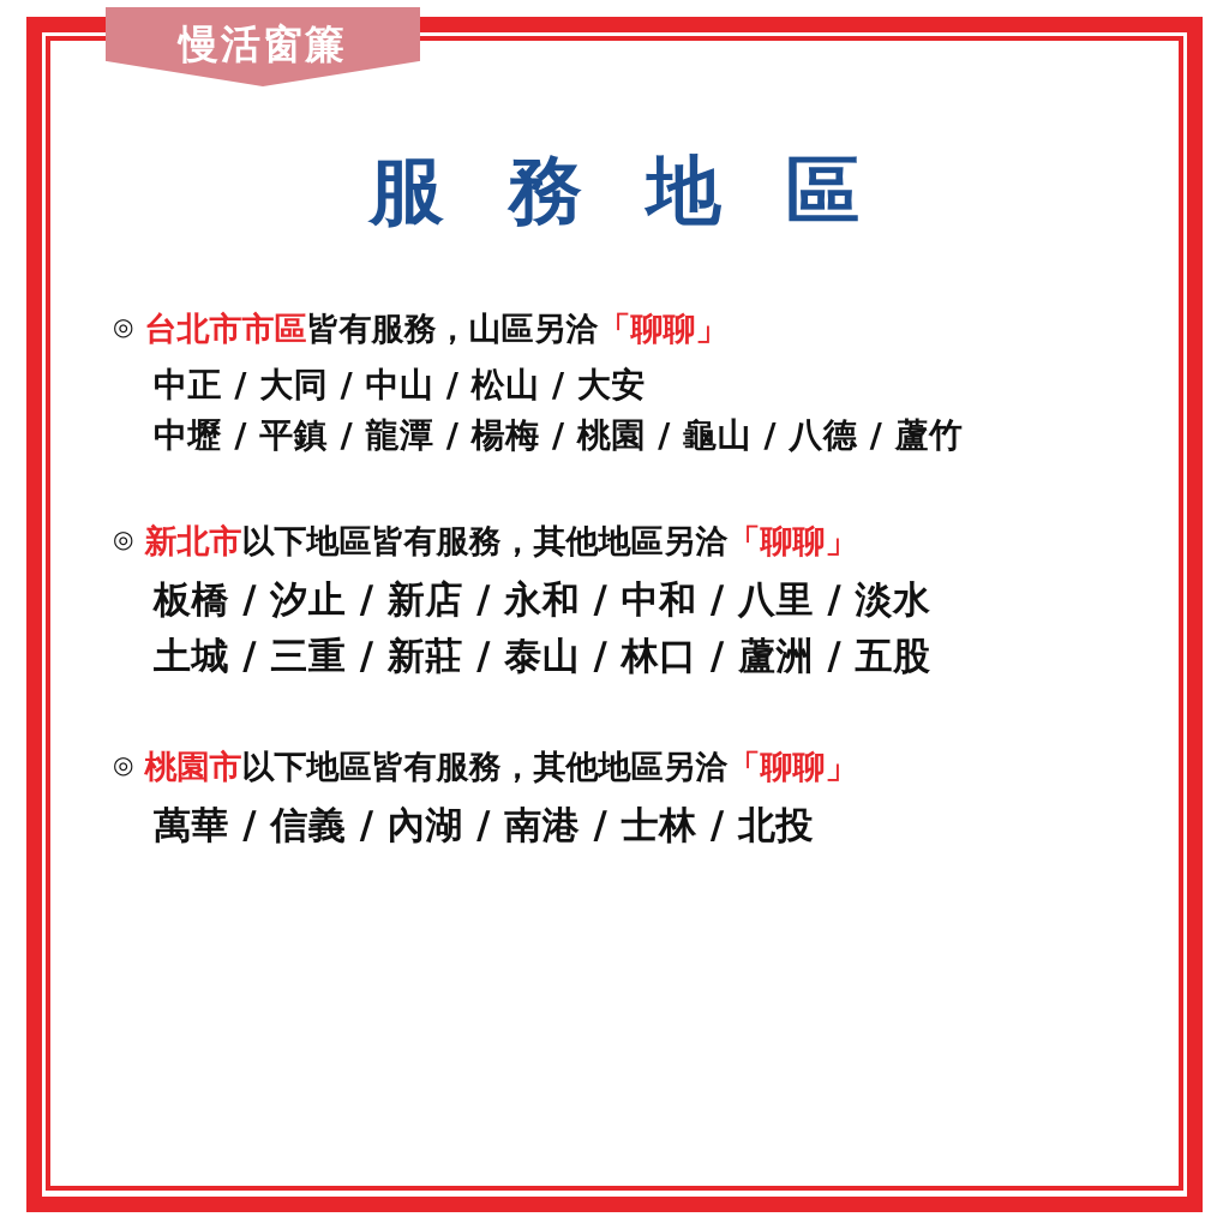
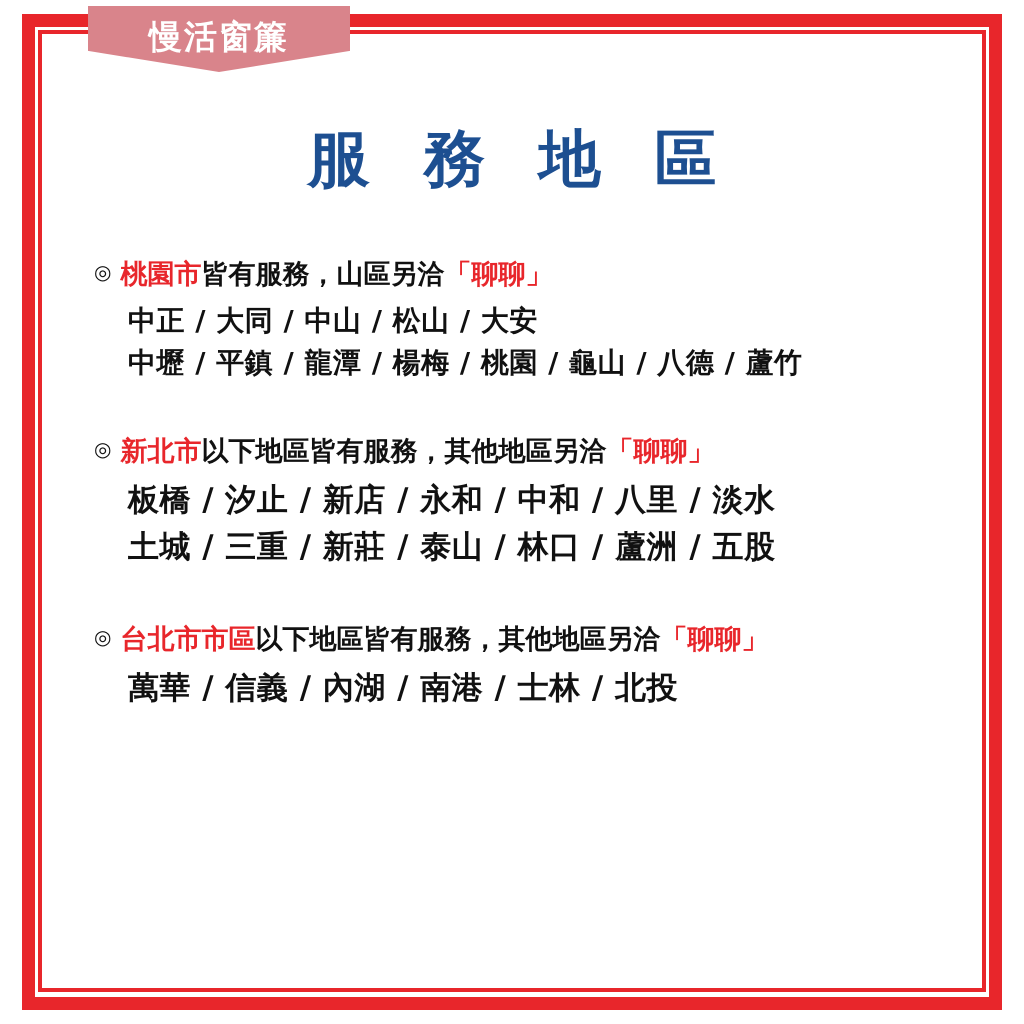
  慢活窗簾
  服 務 地 區
  ◎
- 台北市市區皆有服務，山區另洽「聊聊」
+ 桃園市皆有服務，山區另洽「聊聊」
  中正 / 大同 / 中山 / 松山 / 大安
  中壢 / 平鎮 / 龍潭 / 楊梅 / 桃園 / 龜山 / 八德 / 蘆竹
  ◎
  新北市以下地區皆有服務，其他地區另洽「聊聊」
  板橋 / 汐止 / 新店 / 永和 / 中和 / 八里 / 淡水
  土城 / 三重 / 新莊 / 泰山 / 林口 / 蘆洲 / 五股
  ◎
- 桃園市以下地區皆有服務，其他地區另洽「聊聊」
+ 台北市市區以下地區皆有服務，其他地區另洽「聊聊」
  萬華 / 信義 / 內湖 / 南港 / 士林 / 北投
